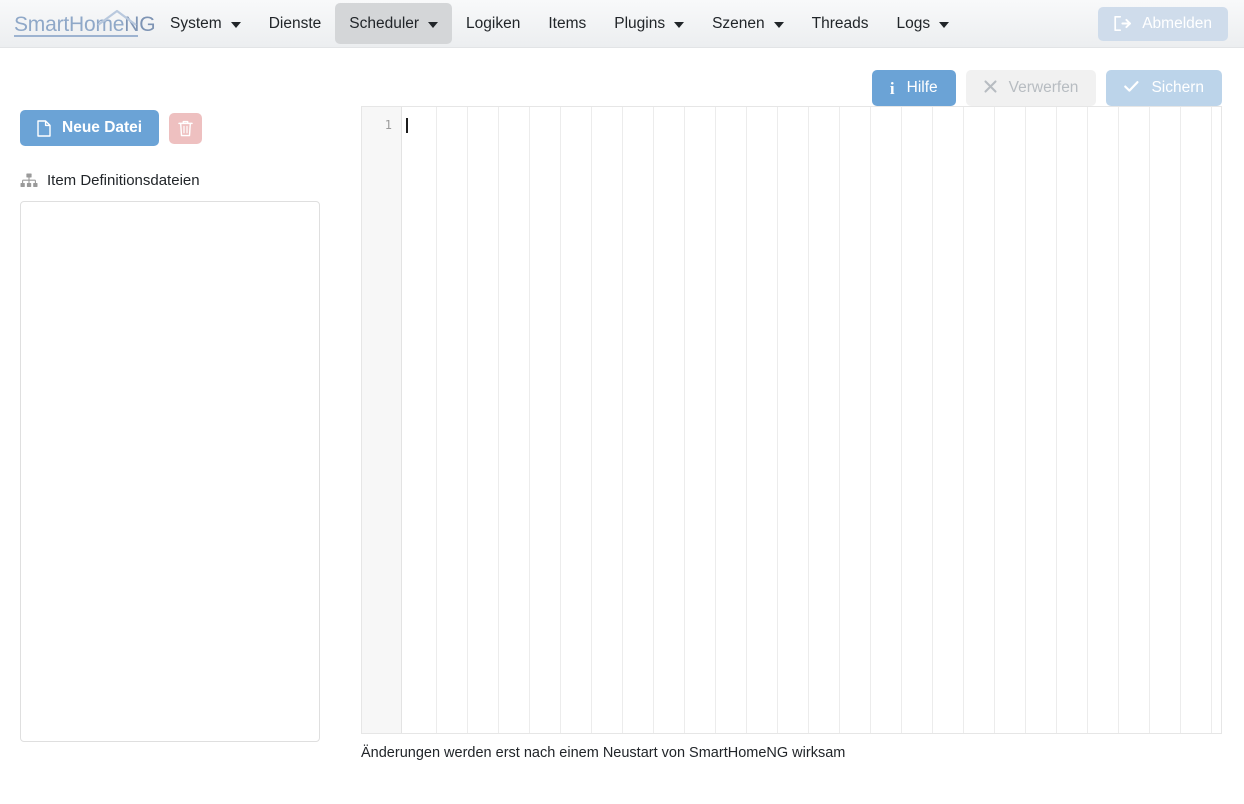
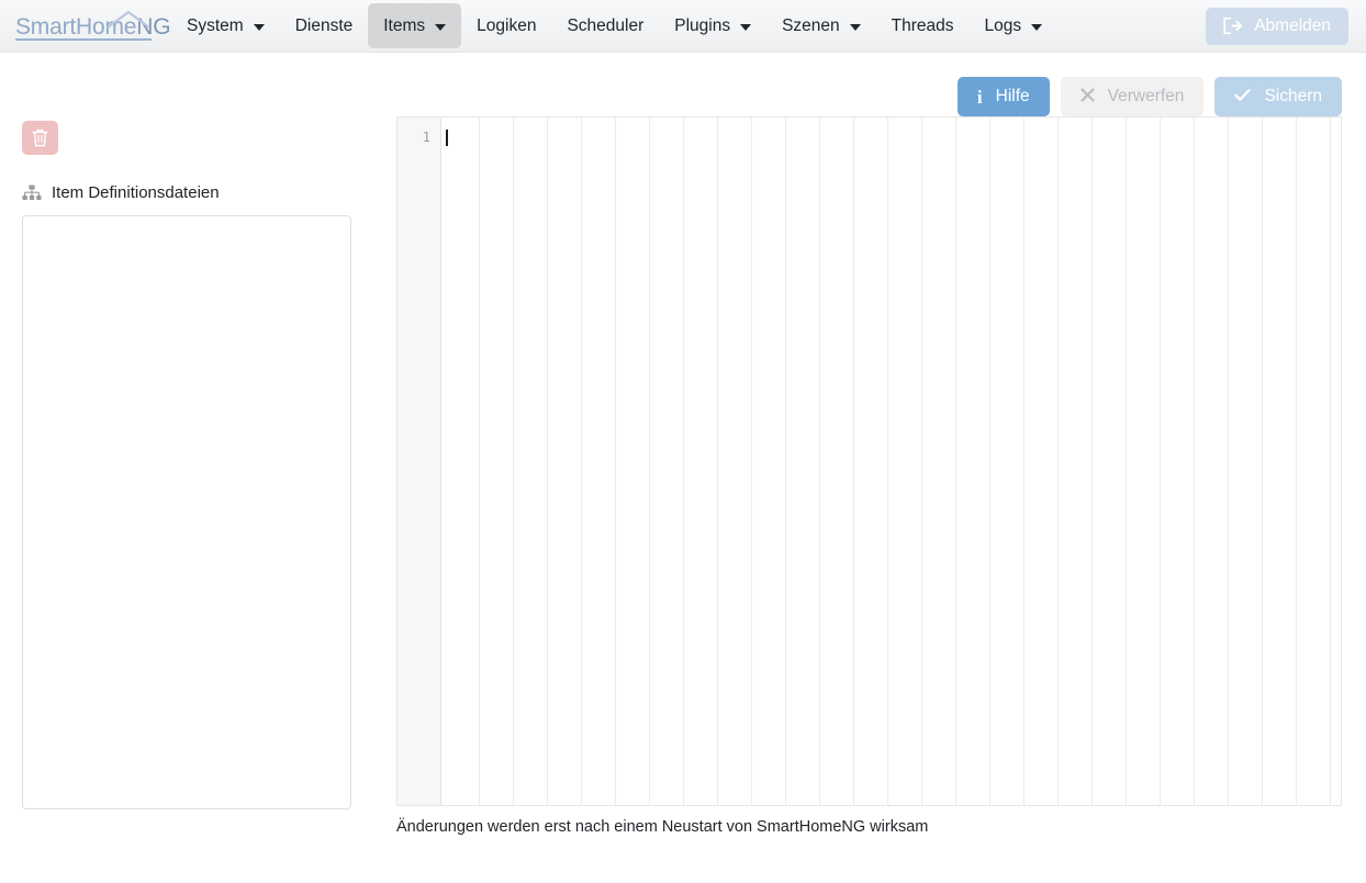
  SmartHomeNG
  System
  Dienste
- Scheduler
+ Items
  Logiken
- Items
+ Scheduler
  Plugins
  Szenen
  Threads
  Logs
  Abmelden
  i
  Hilfe
  Verwerfen
  Sichern
- Neue Datei
  Item Definitionsdateien
  1
  Änderungen werden erst nach einem Neustart von SmartHomeNG wirksam
